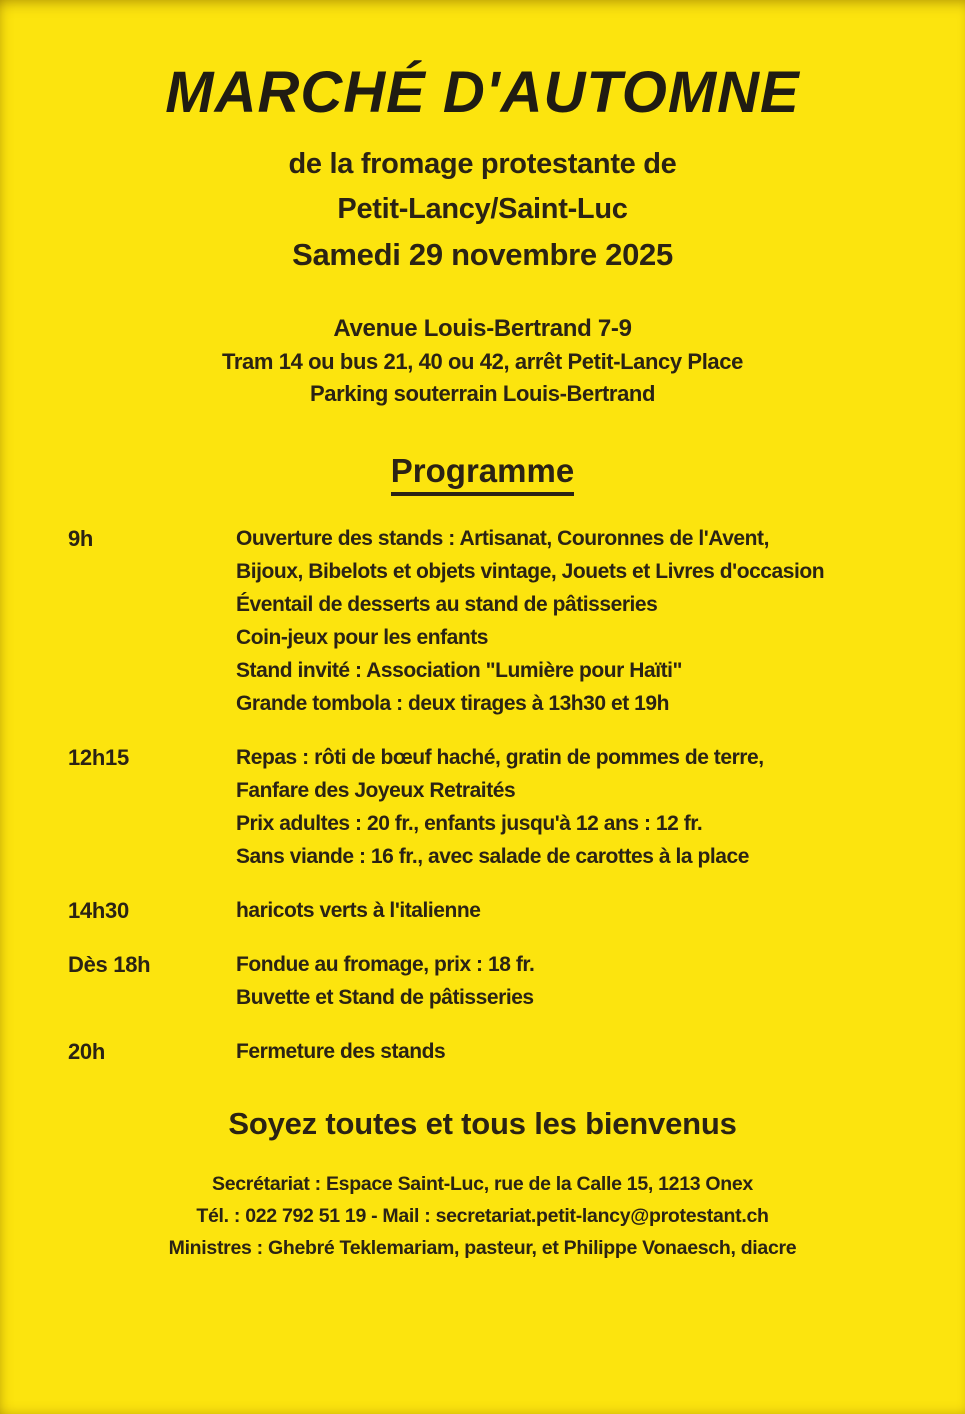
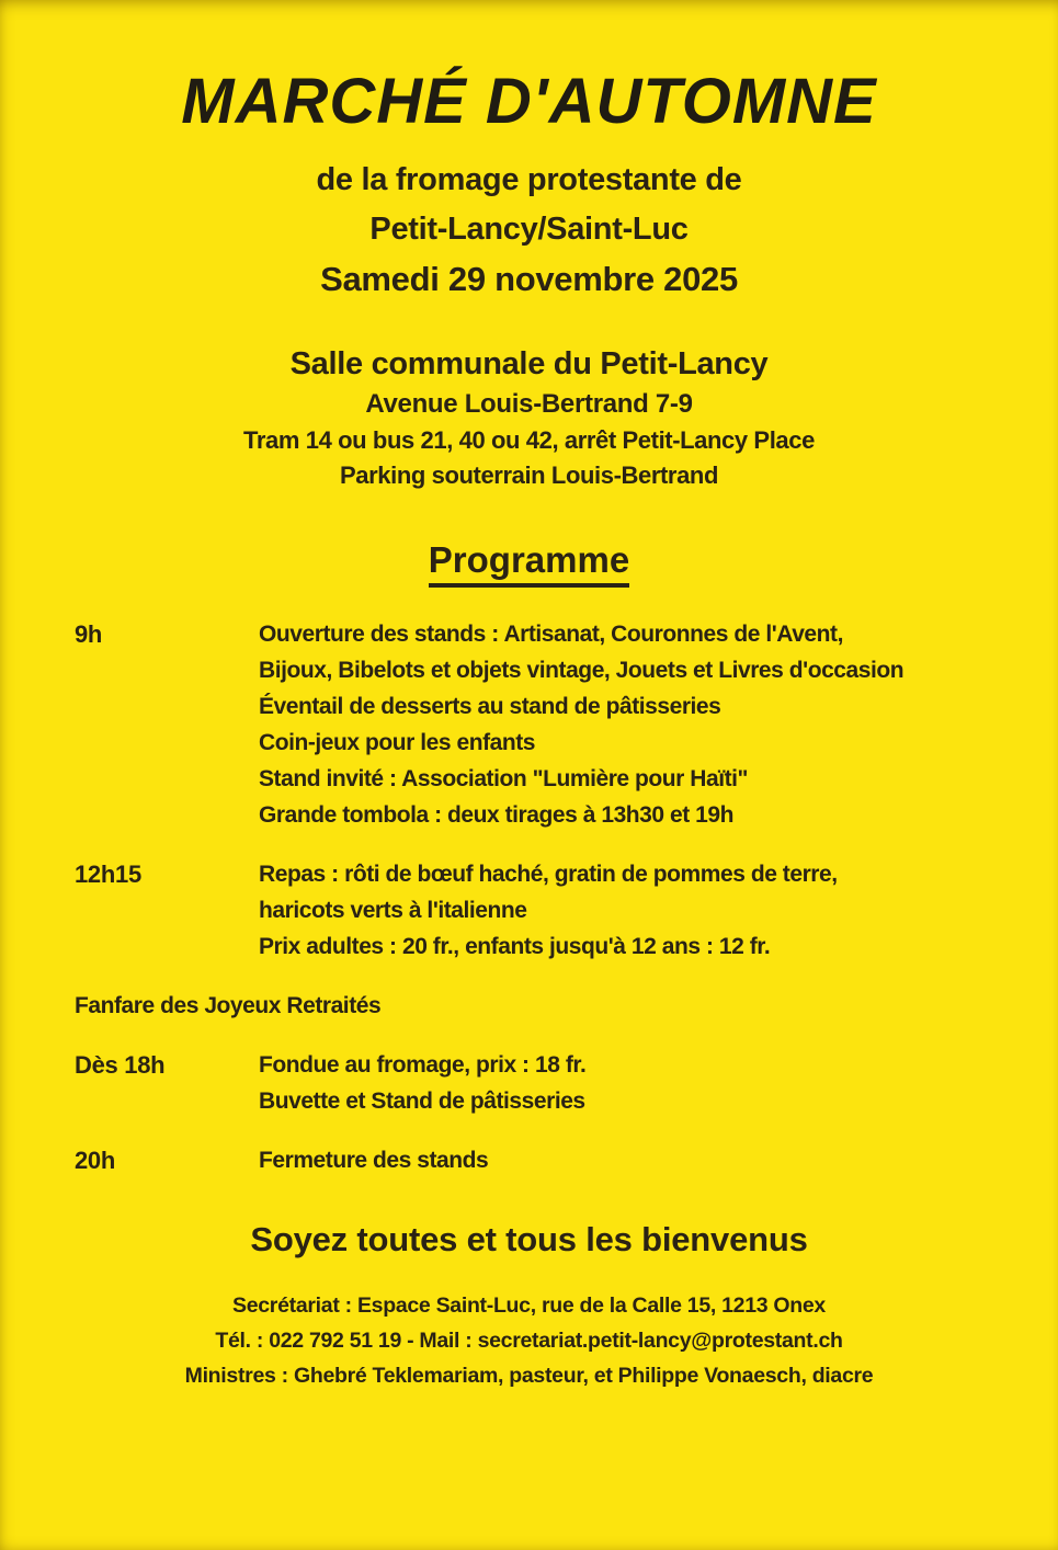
  MARCHÉ D'AUTOMNE
  de la fromage protestante de
  Petit-Lancy/Saint-Luc
  Samedi 29 novembre 2025
+ Salle communale du Petit-Lancy
  Avenue Louis-Bertrand 7-9
  Tram 14 ou bus 21, 40 ou 42, arrêt Petit-Lancy Place
  Parking souterrain Louis-Bertrand
  Programme
  9h
  Ouverture des stands : Artisanat, Couronnes de l'Avent,
  Bijoux, Bibelots et objets vintage, Jouets et Livres d'occasion
  Éventail de desserts au stand de pâtisseries
  Coin-jeux pour les enfants
  Stand invité : Association "Lumière pour Haïti"
  Grande tombola : deux tirages à 13h30 et 19h
  12h15
  Repas : rôti de bœuf haché, gratin de pommes de terre,
- Fanfare des Joyeux Retraités
+ haricots verts à l'italienne
  Prix adultes : 20 fr., enfants jusqu'à 12 ans : 12 fr.
- Sans viande : 16 fr., avec salade de carottes à la place
- 14h30
- haricots verts à l'italienne
+ Fanfare des Joyeux Retraités
  Dès 18h
  Fondue au fromage, prix : 18 fr.
  Buvette et Stand de pâtisseries
  20h
  Fermeture des stands
  Soyez toutes et tous les bienvenus
  Secrétariat : Espace Saint-Luc, rue de la Calle 15, 1213 Onex
  Tél. : 022 792 51 19 - Mail : secretariat.petit-lancy@protestant.ch
  Ministres : Ghebré Teklemariam, pasteur, et Philippe Vonaesch, diacre
